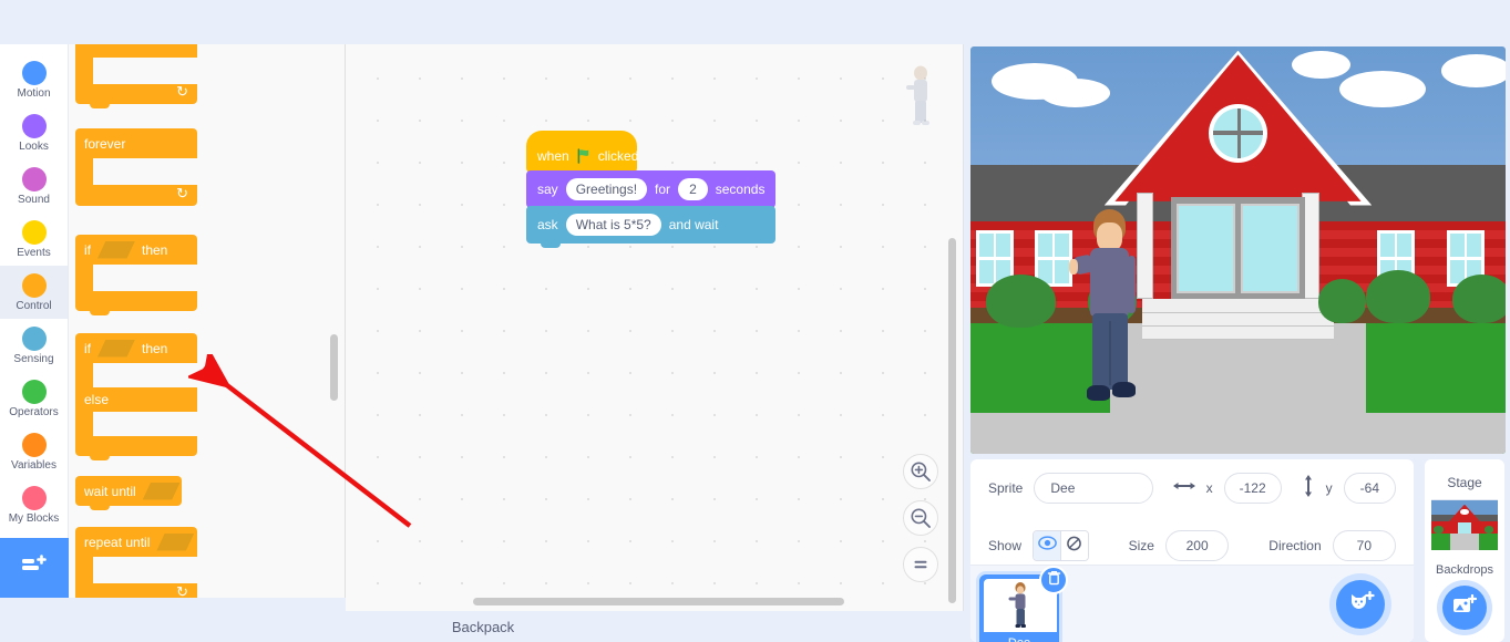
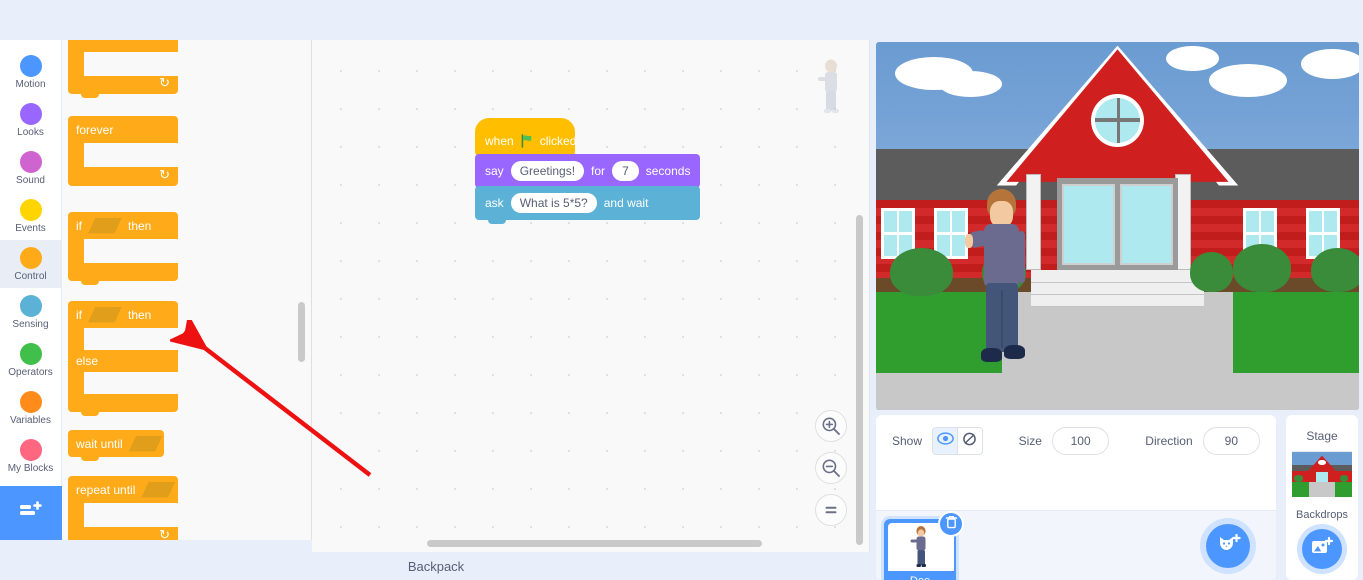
  Motion
  Looks
  Sound
  Events
  Control
  Sensing
  Operators
  Variables
  My Blocks
  ↻
  forever
  ↻
  if
  then
  if
  then
  else
  wait until
  repeat until
  ↻
  when
  clicked
  say
  Greetings!
  for
- 2
+ 7
  seconds
  ask
  What is 5*5?
  and wait
  Backpack
- Sprite
- Dee
- x
- -122
- y
- -64
  Show
  Size
- 200
+ 100
  Direction
- 70
+ 90
  Stage
  Backdrops
